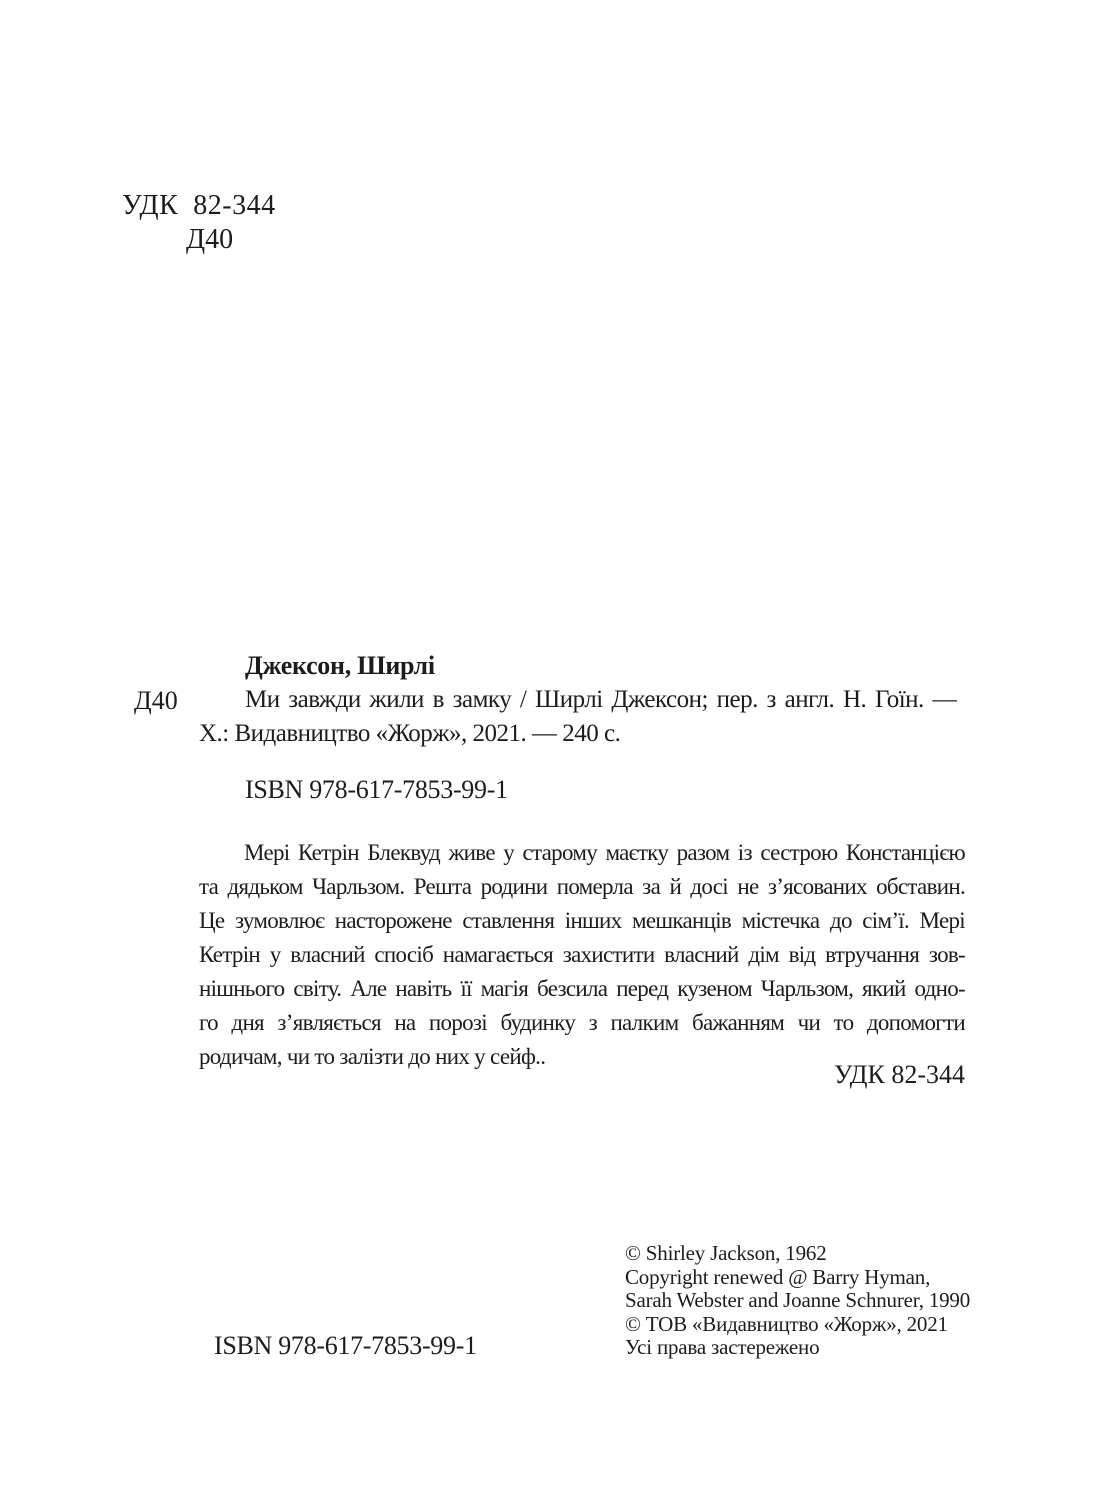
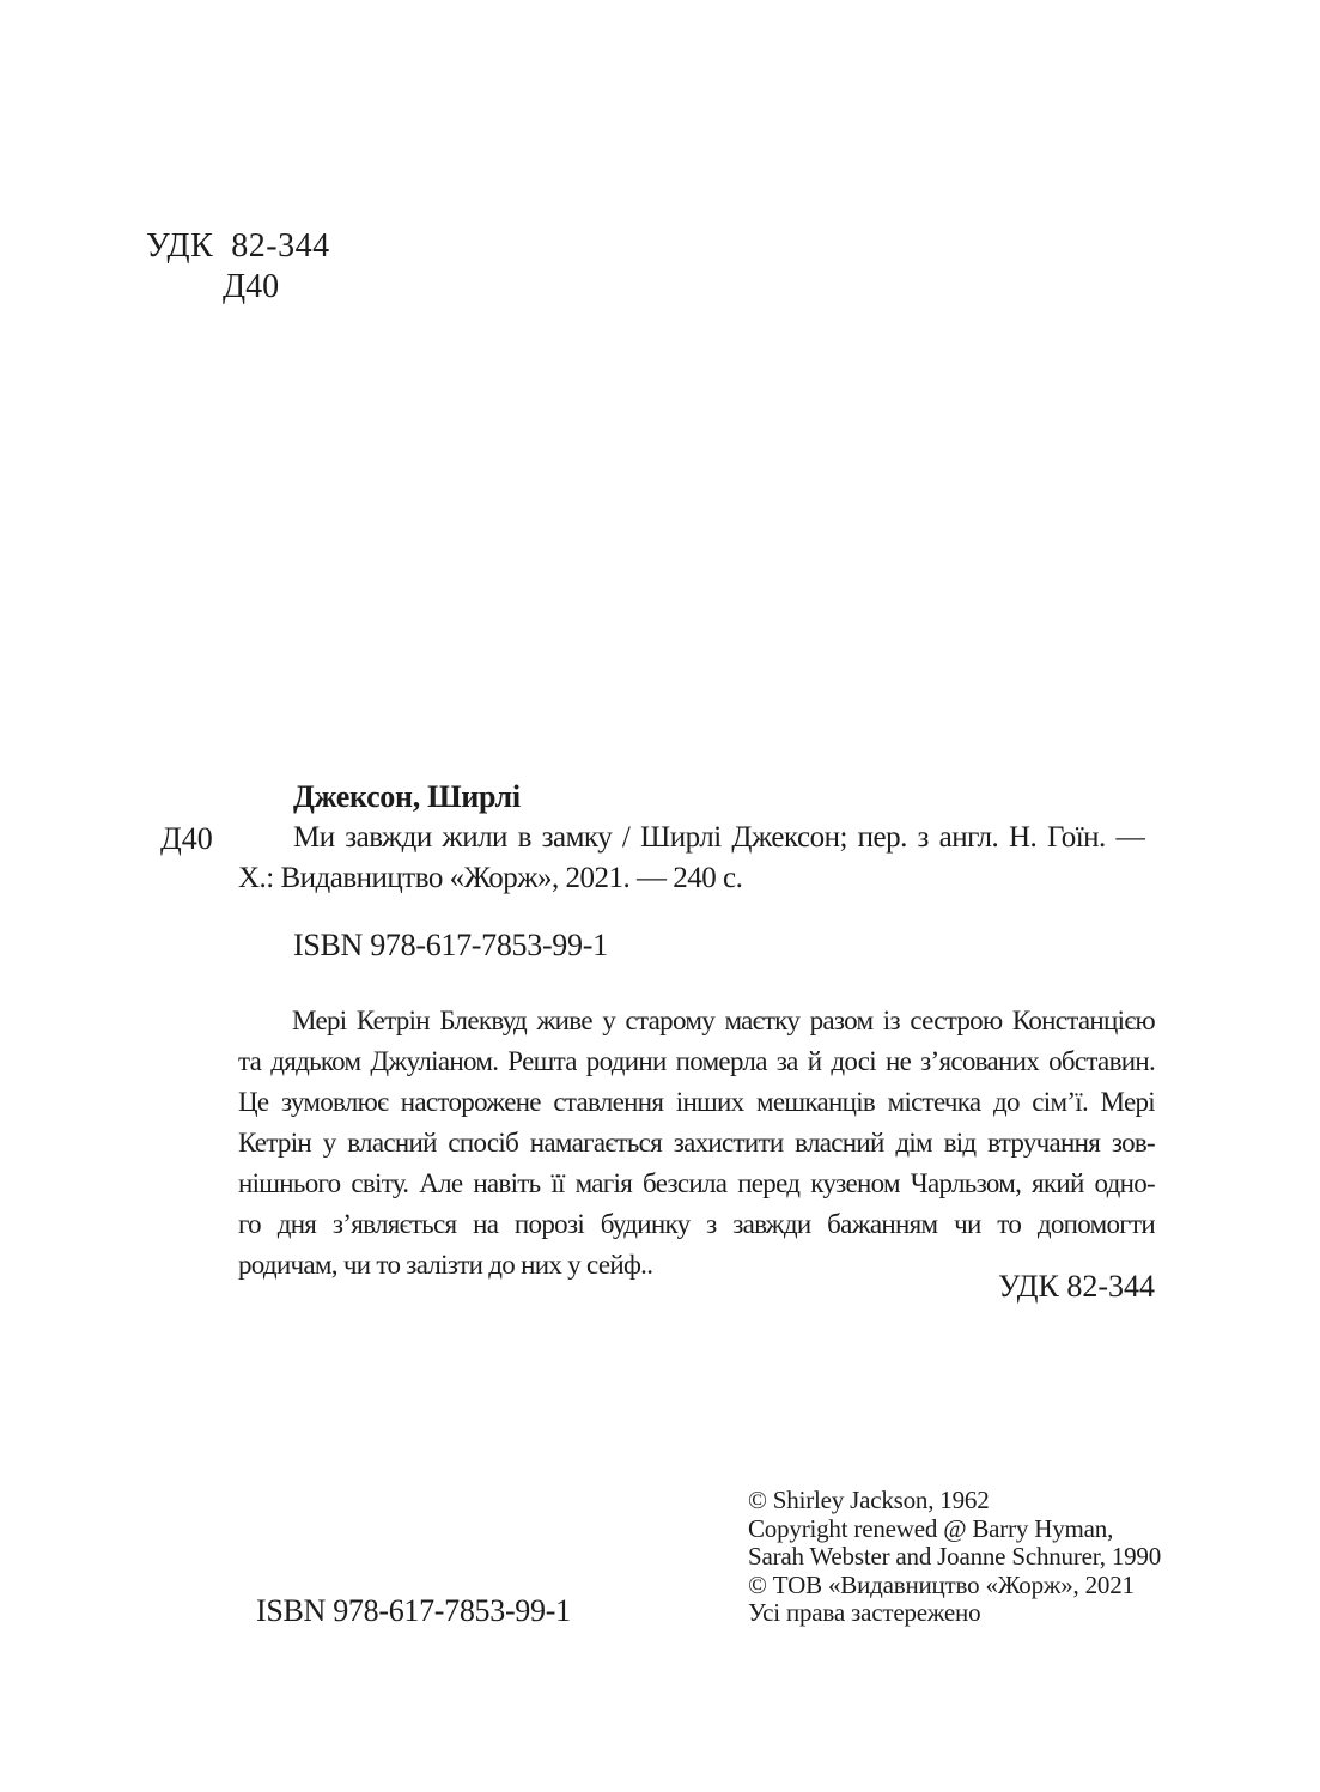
  УДК 82-344
  Д40
  Джексон, Ширлі
  Д40
  Ми завжди жили в замку / Ширлі Джексон; пер. з англ. Н. Гоїн. —
  Х.: Видавництво «Жорж», 2021. — 240 с.
  ISBN 978-617-7853-99-1
  Мері Кетрін Блеквуд живе у старому маєтку разом із сестрою Констанцією
- та дядьком Чарльзом. Решта родини померла за й досі не з’ясованих обставин.
+ та дядьком Джуліаном. Решта родини померла за й досі не з’ясованих обставин.
  Це зумовлює насторожене ставлення інших мешканців містечка до сім’ї. Мері
  Кетрін у власний спосіб намагається захистити власний дім від втручання зов-
  нішнього світу. Але навіть її магія безсила перед кузеном Чарльзом, який одно-
- го дня з’являється на порозі будинку з палким бажанням чи то допомогти
+ го дня з’являється на порозі будинку з завжди бажанням чи то допомогти
  родичам, чи то залізти до них у сейф..
  УДК 82-344
  © Shirley Jackson, 1962
  Copyright renewed @ Barry Hyman,
  Sarah Webster and Joanne Schnurer, 1990
  © ТОВ «Видавництво «Жорж», 2021
  Усі права застережено
  ISBN 978-617-7853-99-1
